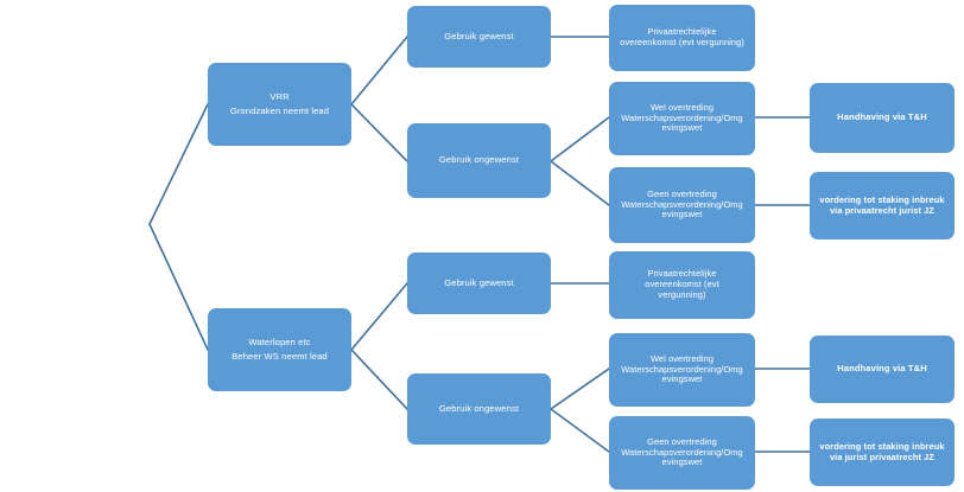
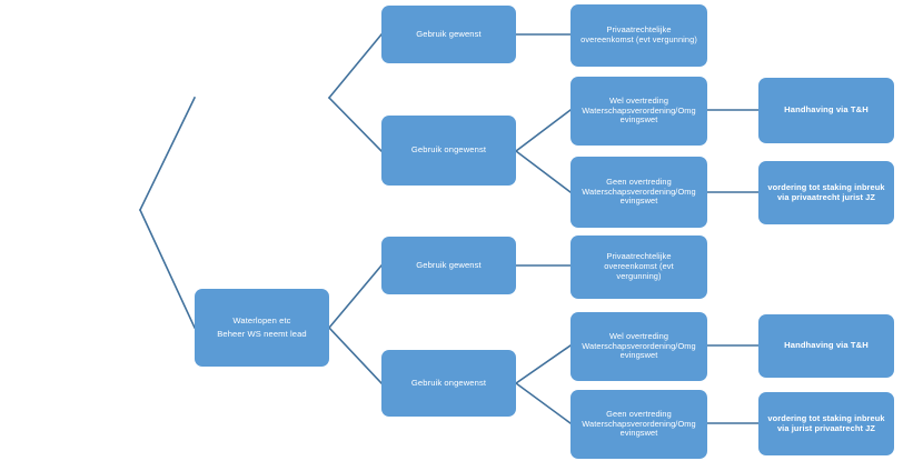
- VRR
- Grondzaken neemt lead
  Waterlopen etc
  Beheer WS neemt lead
  Gebruik gewenst
  Gebruik ongewenst
  Privaatrechtelijke
  overeenkomst (evt vergunning)
  Wel overtreding
  Waterschapsverordening/Omg
  evingswet
  Geen overtreding
  Waterschapsverordening/Omg
  evingswet
  Handhaving via T&H
  vordering tot staking inbreuk
  via privaatrecht jurist JZ
  Gebruik gewenst
  Gebruik ongewenst
  Privaatrechtelijke
  overeenkomst (evt
  vergunning)
  Wel overtreding
  Waterschapsverordening/Omg
  evingswet
  Geen overtreding
  Waterschapsverordening/Omg
  evingswet
  Handhaving via T&H
  vordering tot staking inbreuk
  via jurist privaatrecht JZ
